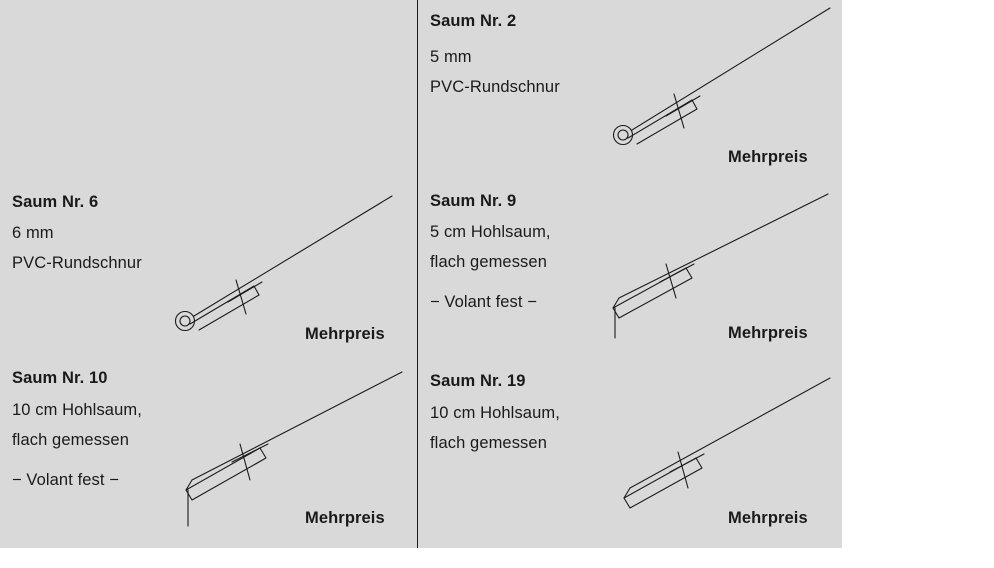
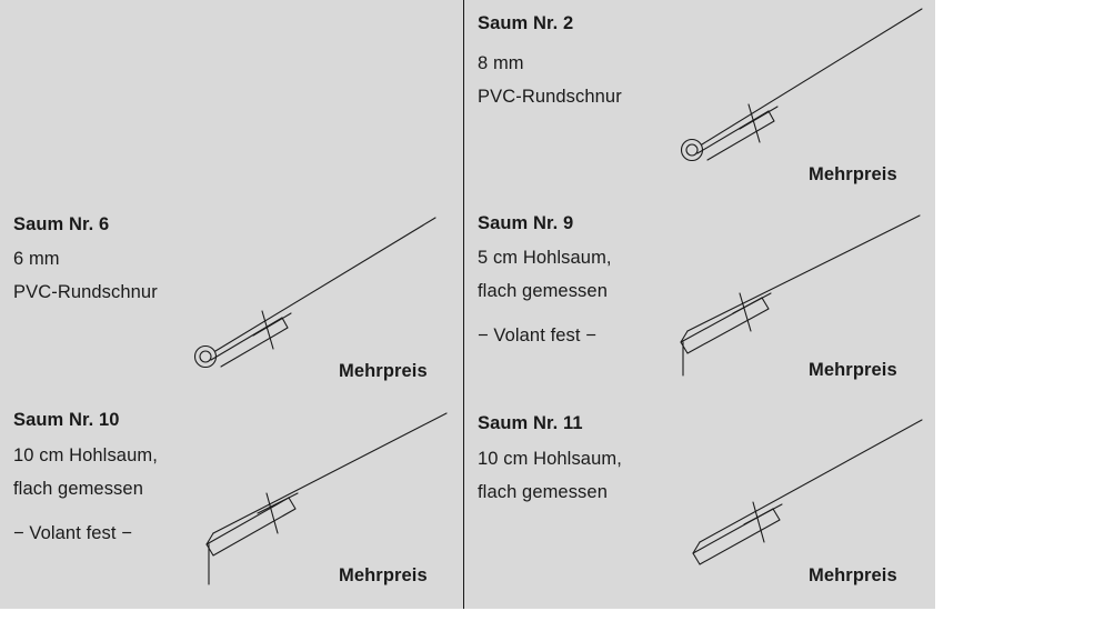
  Saum Nr. 2
- 5 mm
+ 8 mm
  PVC-Rundschnur
  Mehrpreis
  Saum Nr. 6
  6 mm
  PVC-Rundschnur
  Mehrpreis
  Saum Nr. 9
  5 cm Hohlsaum,
  flach gemessen
  − Volant fest −
  Mehrpreis
  Saum Nr. 10
  10 cm Hohlsaum,
  flach gemessen
  − Volant fest −
  Mehrpreis
- Saum Nr. 19
+ Saum Nr. 11
  10 cm Hohlsaum,
  flach gemessen
  Mehrpreis
